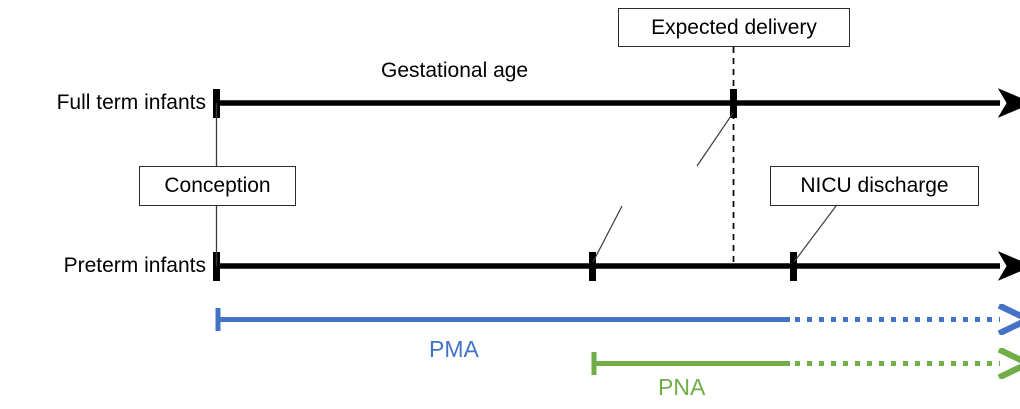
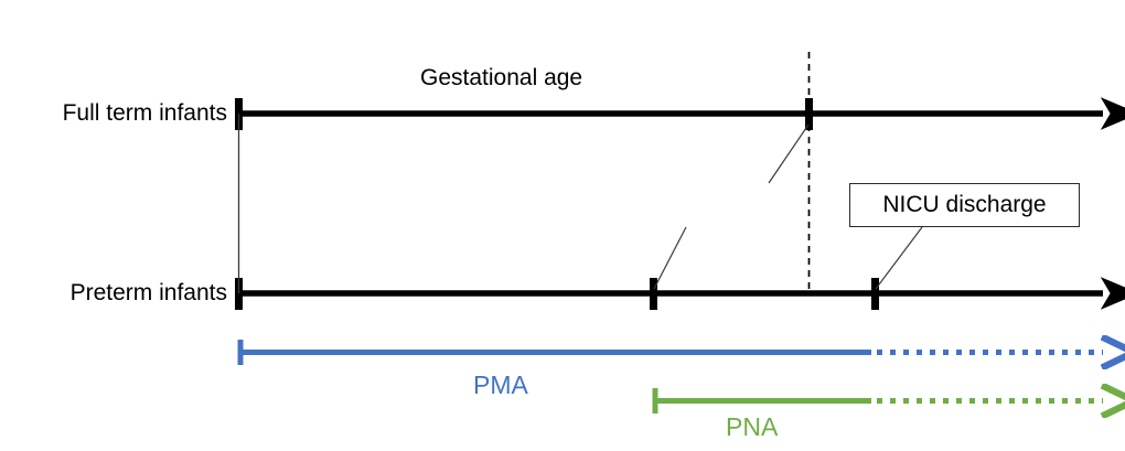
  Full term infants
  Preterm infants
  Gestational age
- Expected delivery
- Conception
  NICU discharge
  PMA
  PNA
